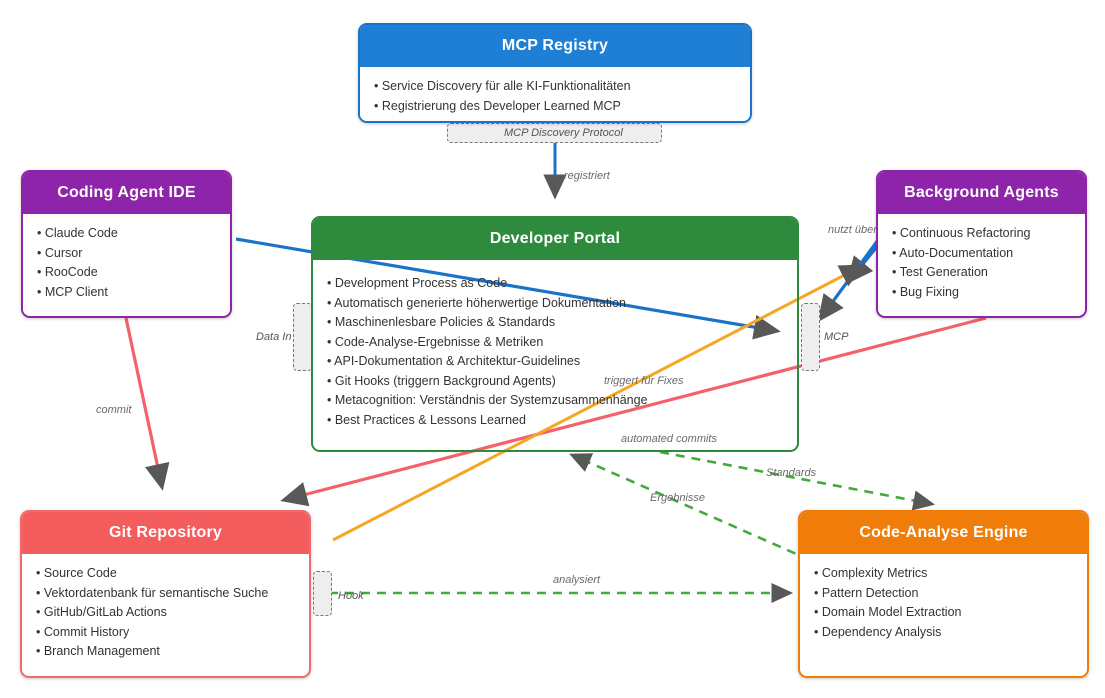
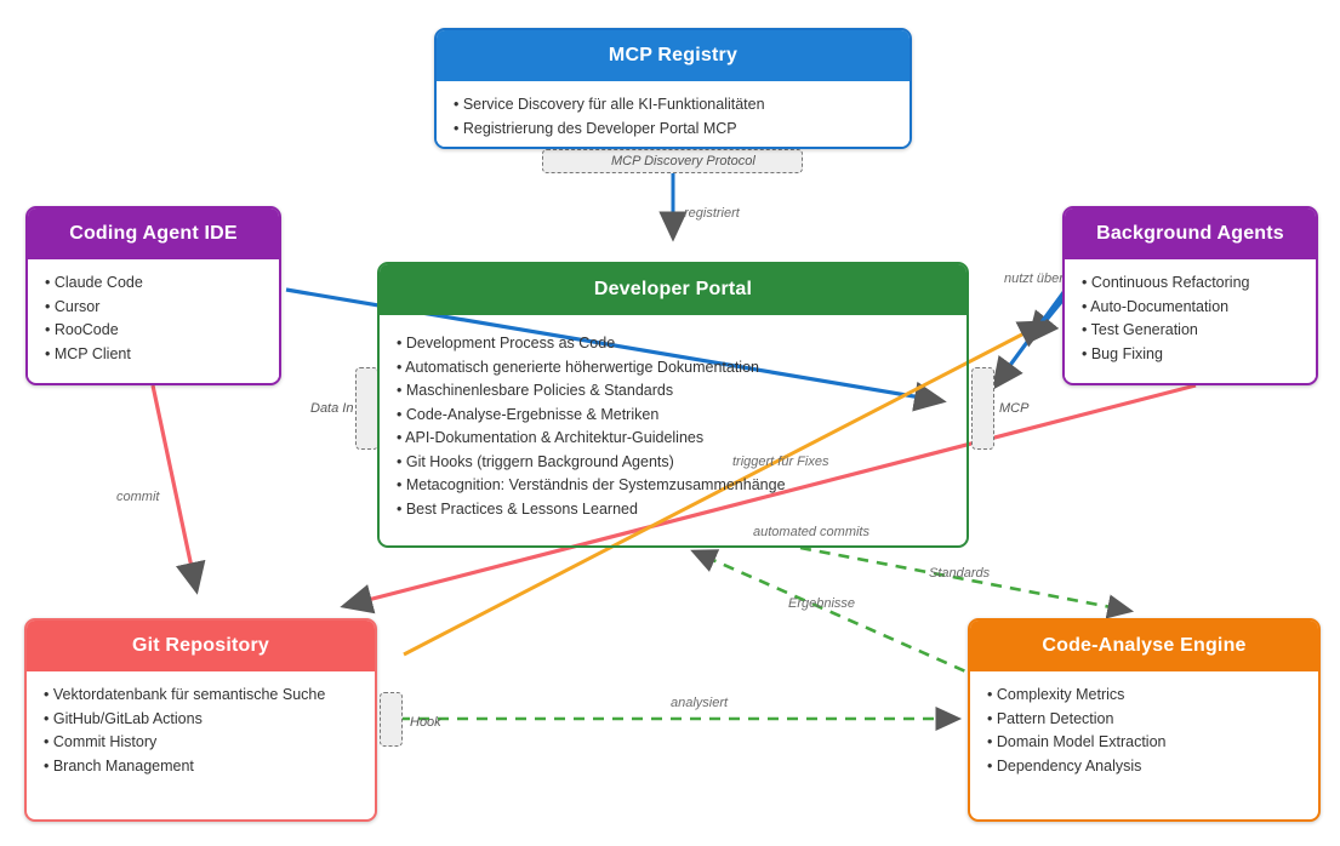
  MCP Discovery Protocol
  Data In
  MCP
  Hook
  registriert
  commit
  triggert für Fixes
  automated commits
  Standards
  Ergebnisse
  analysiert
  MCP Registry
  • Service Discovery für alle KI-Funktionalitäten
- • Registrierung des Developer Learned MCP
+ • Registrierung des Developer Portal MCP
  Coding Agent IDE
  • Claude Code
  • Cursor
  • RooCode
  • MCP Client
  Developer Portal
  • Development Process as Code
  • Automatisch generierte höherwertige Dokumentation
  • Maschinenlesbare Policies & Standards
  • Code-Analyse-Ergebnisse & Metriken
  • API-Dokumentation & Architektur-Guidelines
  • Git Hooks (triggern Background Agents)
  • Metacognition: Verständnis der Systemzusammenhänge
  • Best Practices & Lessons Learned
  Background Agents
  • Continuous Refactoring
  • Auto-Documentation
  • Test Generation
  • Bug Fixing
  Git Repository
- • Source Code
  • Vektordatenbank für semantische Suche
  • GitHub/GitLab Actions
  • Commit History
  • Branch Management
  Code-Analyse Engine
  • Complexity Metrics
  • Pattern Detection
  • Domain Model Extraction
  • Dependency Analysis
